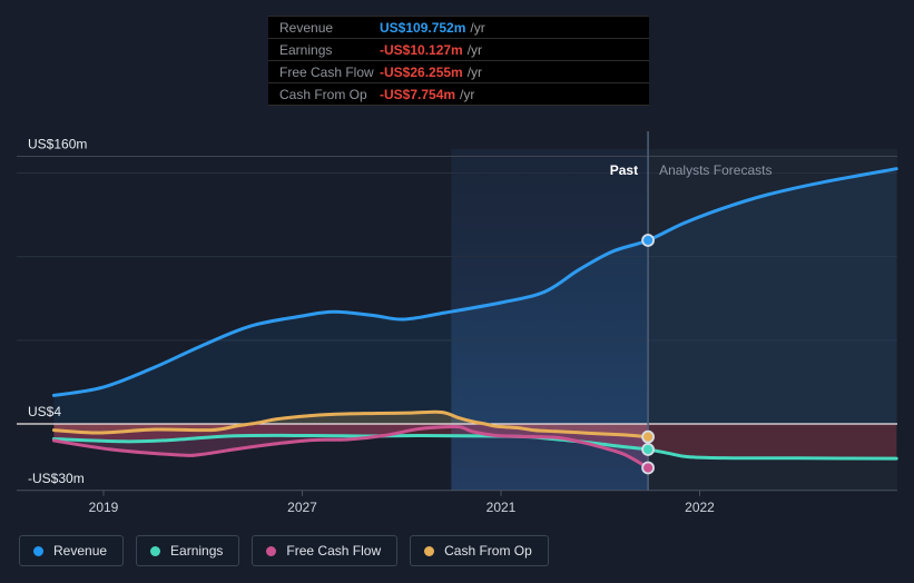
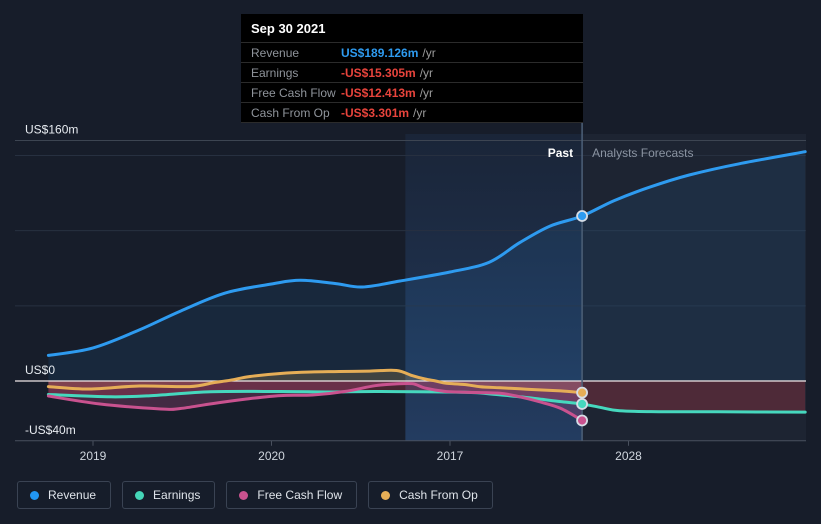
  2019
- 2027
+ 2020
- 2021
+ 2017
- 2022
+ 2028
  US$160m
- US$4
+ US$0
- -US$30m
+ -US$40m
  Past
  Analysts Forecasts
+ Sep 30 2021
  Revenue
- US$109.752m
+ US$189.126m
  /yr
  Earnings
- -US$10.127m
+ -US$15.305m
  /yr
  Free Cash Flow
- -US$26.255m
+ -US$12.413m
  /yr
  Cash From Op
- -US$7.754m
+ -US$3.301m
  /yr
  Revenue
  Earnings
  Free Cash Flow
  Cash From Op
